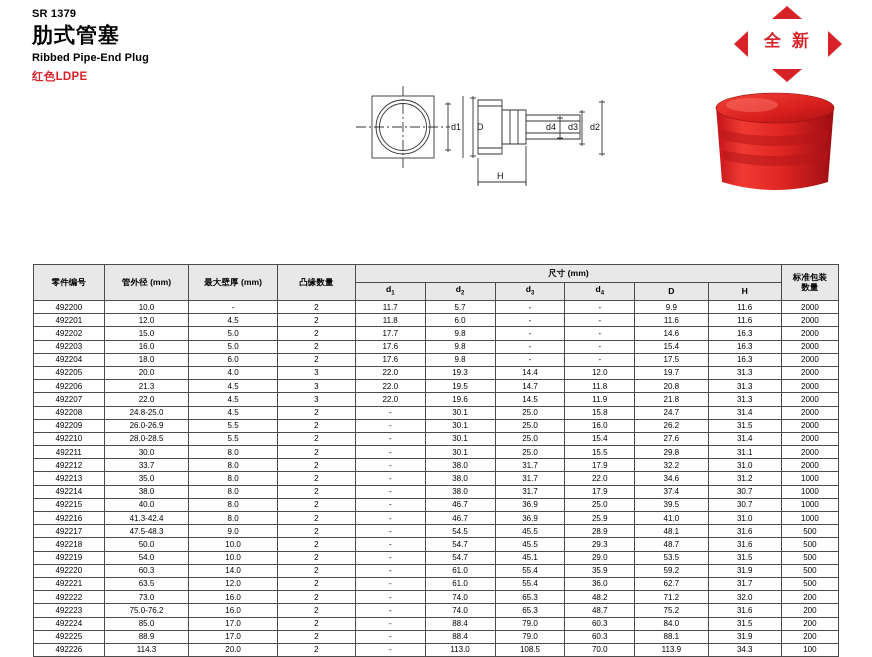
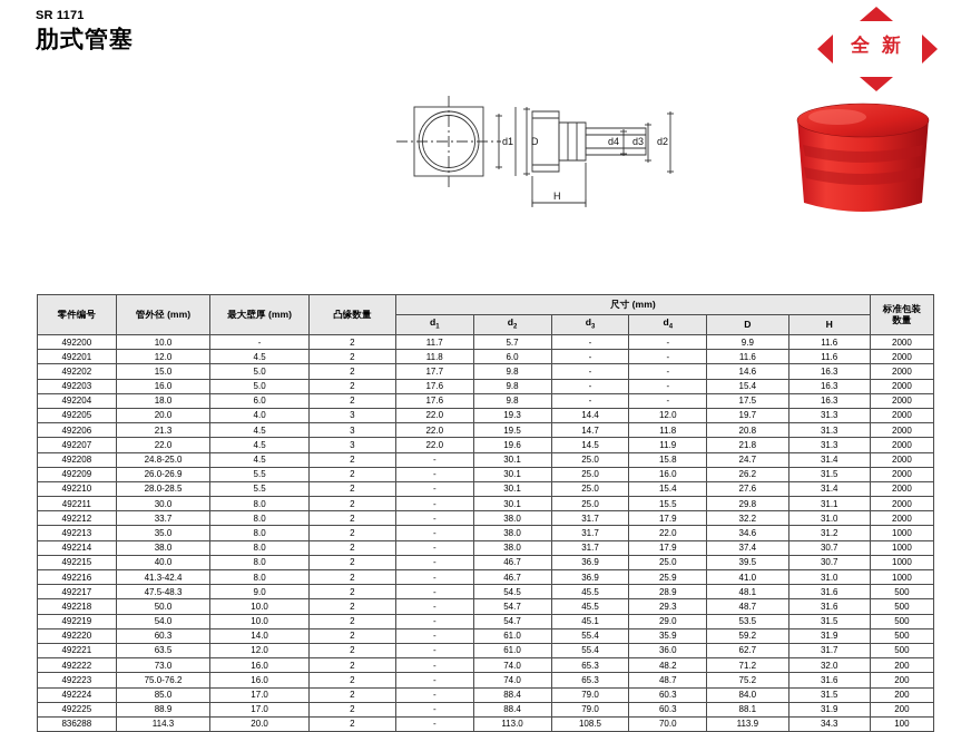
- SR 1379
+ SR 1171
  肋式管塞
- Ribbed Pipe-End Plug
- 红色LDPE
  全 新
  d1
  D
  d4
  d3
  d2
  H
  零件编号	管外径 (mm)	最大壁厚 (mm)	凸缘数量	尺寸 (mm)	标准包装 数量
  492200	10.0	-	2	11.7	5.7	-	-	9.9	11.6	2000
  492201	12.0	4.5	2	11.8	6.0	-	-	11.6	11.6	2000
  492202	15.0	5.0	2	17.7	9.8	-	-	14.6	16.3	2000
  492203	16.0	5.0	2	17.6	9.8	-	-	15.4	16.3	2000
  492204	18.0	6.0	2	17.6	9.8	-	-	17.5	16.3	2000
  492205	20.0	4.0	3	22.0	19.3	14.4	12.0	19.7	31.3	2000
  492206	21.3	4.5	3	22.0	19.5	14.7	11.8	20.8	31.3	2000
  492207	22.0	4.5	3	22.0	19.6	14.5	11.9	21.8	31.3	2000
  492208	24.8-25.0	4.5	2	-	30.1	25.0	15.8	24.7	31.4	2000
  492209	26.0-26.9	5.5	2	-	30.1	25.0	16.0	26.2	31.5	2000
  492210	28.0-28.5	5.5	2	-	30.1	25.0	15.4	27.6	31.4	2000
  492211	30.0	8.0	2	-	30.1	25.0	15.5	29.8	31.1	2000
  492212	33.7	8.0	2	-	38.0	31.7	17.9	32.2	31.0	2000
  492213	35.0	8.0	2	-	38.0	31.7	22.0	34.6	31.2	1000
  492214	38.0	8.0	2	-	38.0	31.7	17.9	37.4	30.7	1000
  492215	40.0	8.0	2	-	46.7	36.9	25.0	39.5	30.7	1000
  492216	41.3-42.4	8.0	2	-	46.7	36.9	25.9	41.0	31.0	1000
  492217	47.5-48.3	9.0	2	-	54.5	45.5	28.9	48.1	31.6	500
  492218	50.0	10.0	2	-	54.7	45.5	29.3	48.7	31.6	500
  492219	54.0	10.0	2	-	54.7	45.1	29.0	53.5	31.5	500
  492220	60.3	14.0	2	-	61.0	55.4	35.9	59.2	31.9	500
  492221	63.5	12.0	2	-	61.0	55.4	36.0	62.7	31.7	500
  492222	73.0	16.0	2	-	74.0	65.3	48.2	71.2	32.0	200
  492223	75.0-76.2	16.0	2	-	74.0	65.3	48.7	75.2	31.6	200
  492224	85.0	17.0	2	-	88.4	79.0	60.3	84.0	31.5	200
  492225	88.9	17.0	2	-	88.4	79.0	60.3	88.1	31.9	200
- 492226	114.3	20.0	2	-	113.0	108.5	70.0	113.9	34.3	100
+ 836288	114.3	20.0	2	-	113.0	108.5	70.0	113.9	34.3	100
